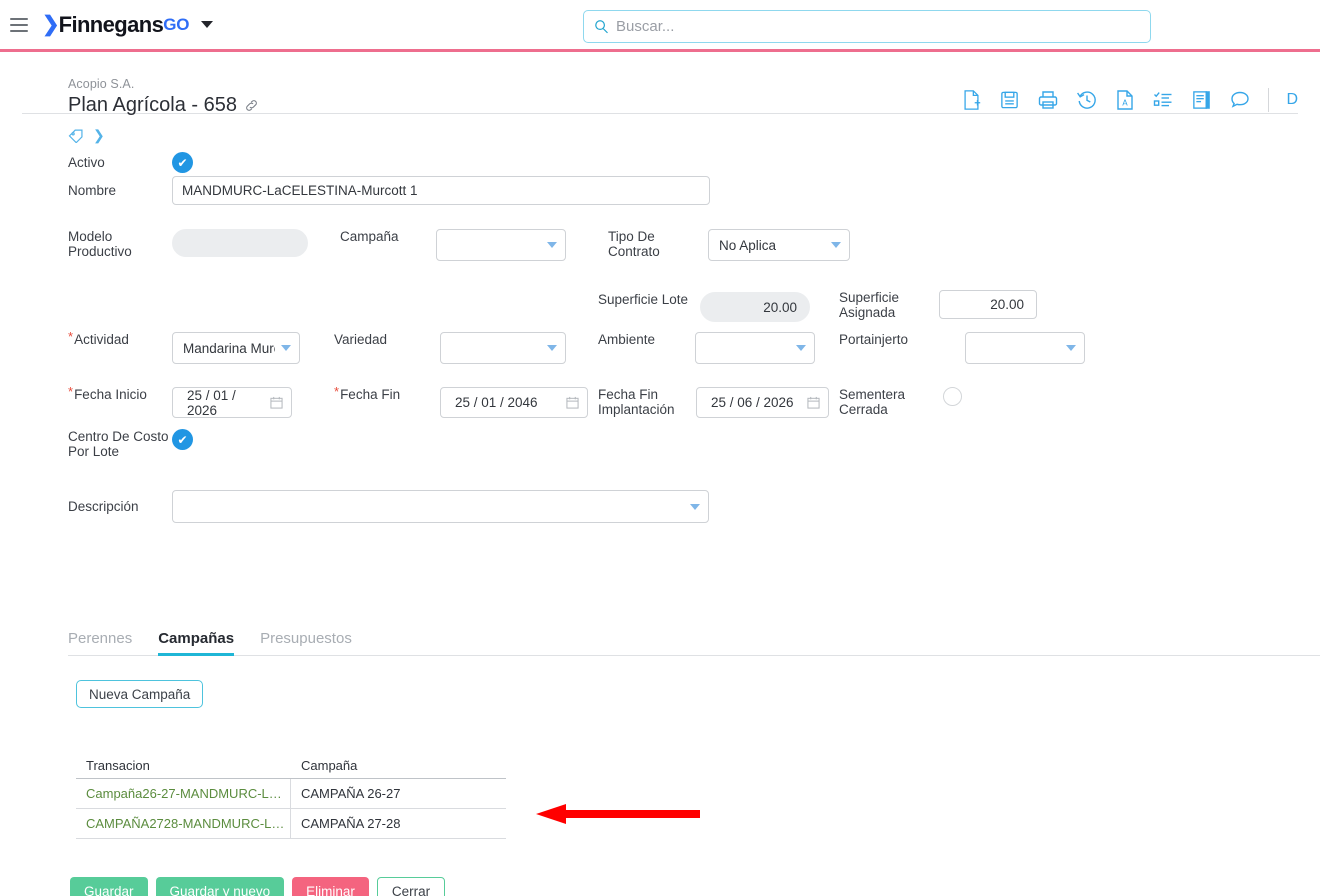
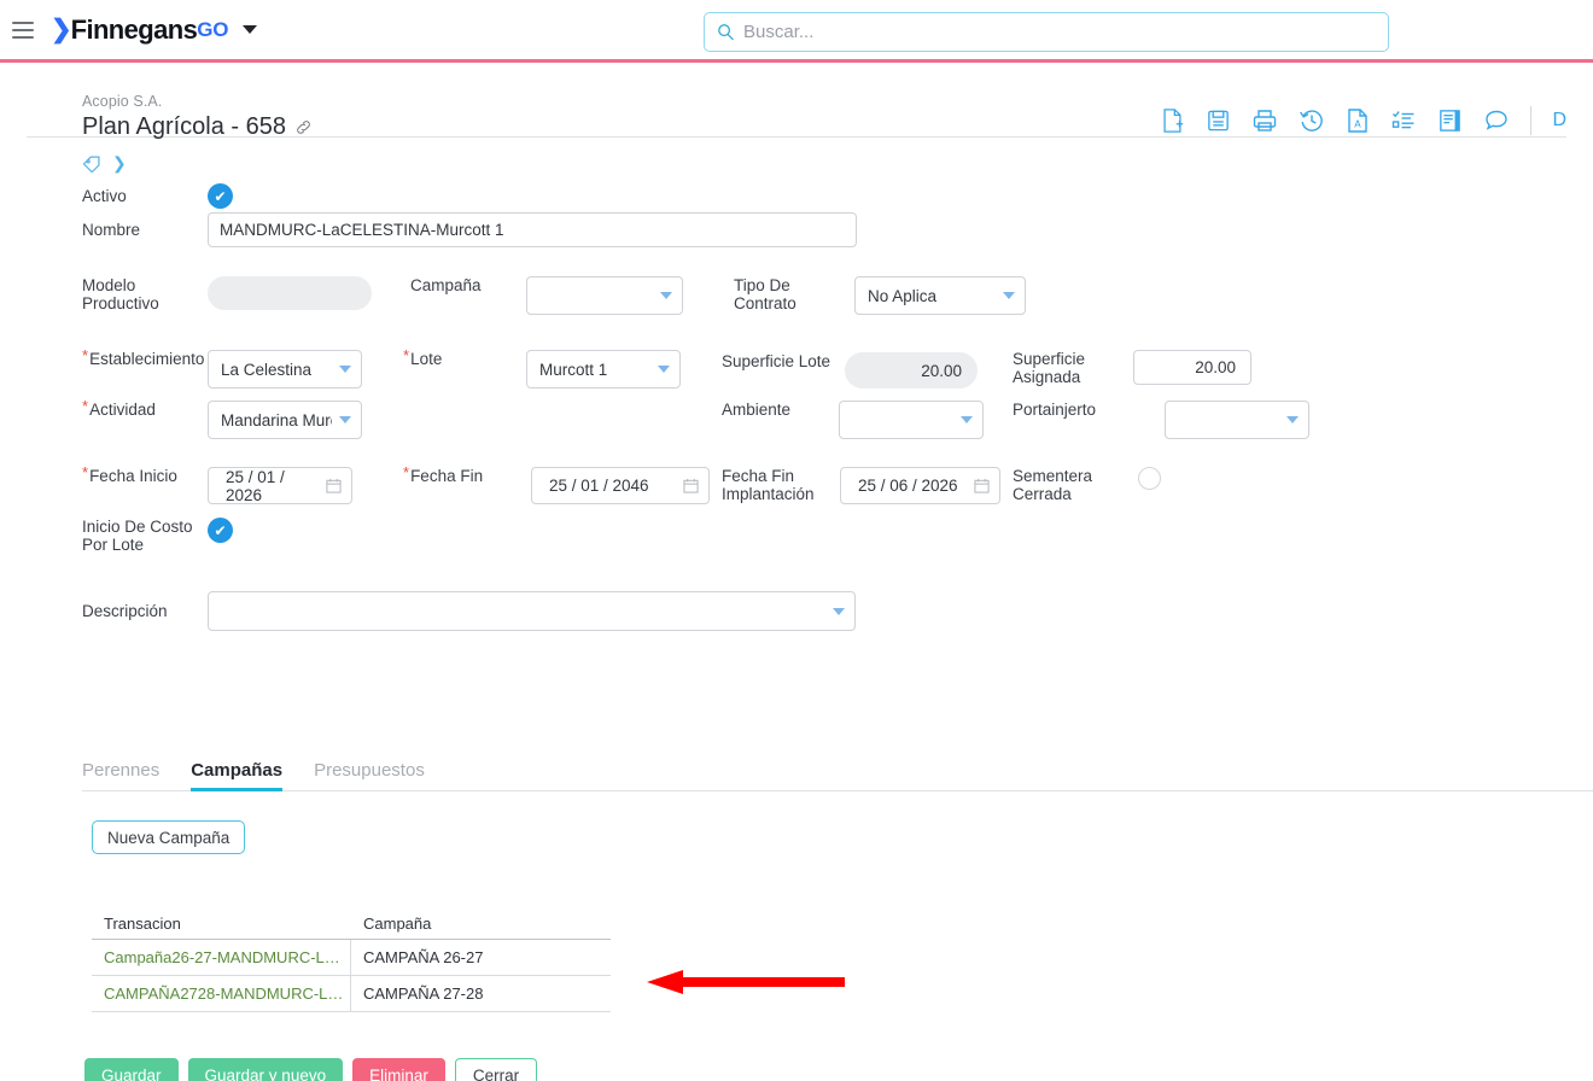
  ❯
  Finnegans
  GO
  Buscar...
  Acopio S.A.
  Plan Agrícola - 658
  A
  D
  ❯
  Activo
  ✔
  Nombre
  MANDMURC-LaCELESTINA-Murcott 1
  Modelo Productivo
  Campaña
  Tipo De Contrato
  No Aplica
+ *Establecimiento
+ La Celestina
+ *Lote
+ Murcott 1
  Superficie Lote
  20.00
  Superficie Asignada
  20.00
  *Actividad
  Mandarina Mur
- Variedad
  Ambiente
  Portainjerto
  *Fecha Inicio
  25 / 01 / 2026
  *Fecha Fin
  25 / 01 / 2046
  Fecha Fin Implantación
  25 / 06 / 2026
  Sementera Cerrada
- Centro De Costo Por Lote
+ Inicio De Costo Por Lote
  ✔
  Descripción
  Perennes
  Campañas
  Presupuestos
  Nueva Campaña
  Transacion
  Campaña
  Campaña26-27-MANDMURC-L…
  CAMPAÑA 26-27
  CAMPAÑA2728-MANDMURC-L…
  CAMPAÑA 27-28
  Guardar
  Guardar y nuevo
  Eliminar
  Cerrar
